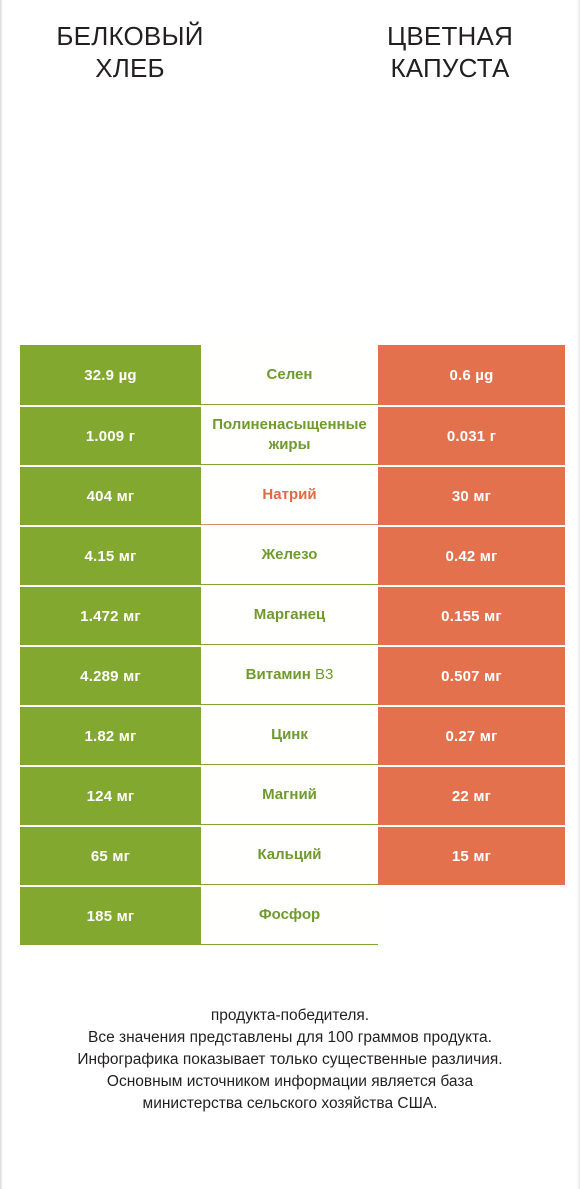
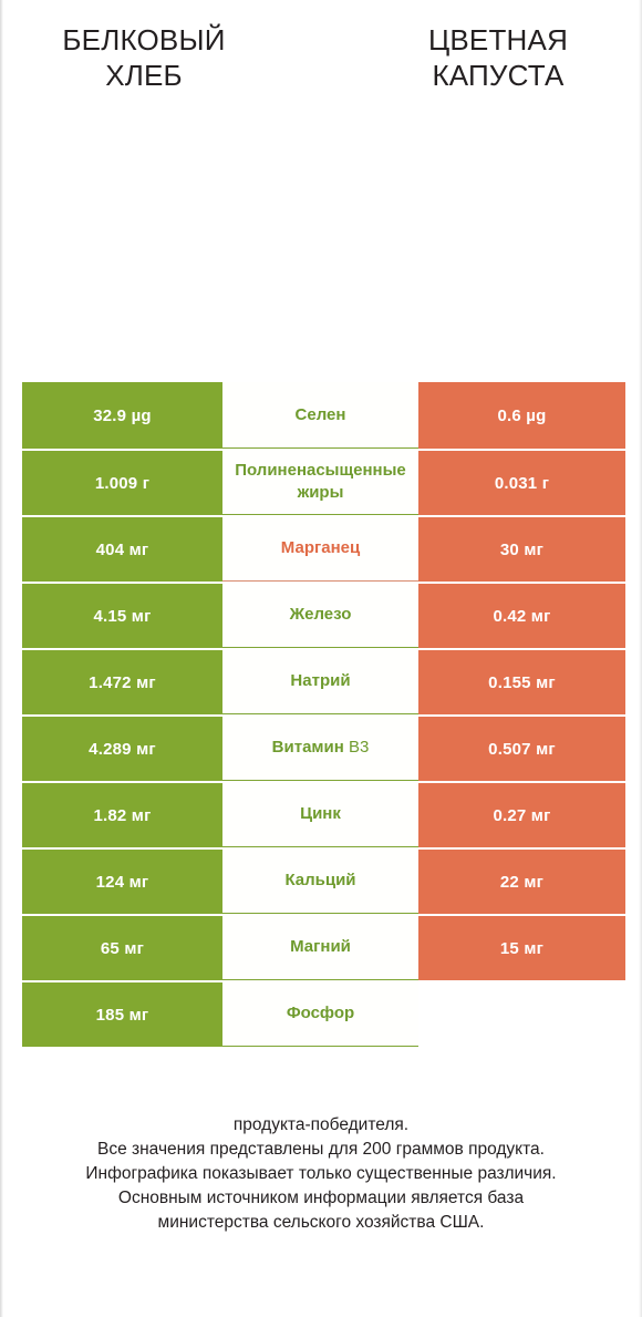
  БЕЛКОВЫЙ ХЛЕБ
  ЦВЕТНАЯ КАПУСТА
  32.9 µg
  Селен
  0.6 µg
  1.009 г
  Полиненасыщенные жиры
  0.031 г
  404 мг
- Натрий
+ Марганец
  30 мг
  4.15 мг
  Железо
  0.42 мг
  1.472 мг
- Марганец
+ Натрий
  0.155 мг
  4.289 мг
  Витамин B3
  0.507 мг
  1.82 мг
  Цинк
  0.27 мг
  124 мг
- Магний
+ Кальций
  22 мг
  65 мг
- Кальций
+ Магний
  15 мг
  185 мг
  Фосфор
  продукта-победителя.
- Все значения представлены для 100 граммов продукта.
+ Все значения представлены для 200 граммов продукта.
  Инфографика показывает только существенные различия.
  Основным источником информации является база
  министерства сельского хозяйства США.
